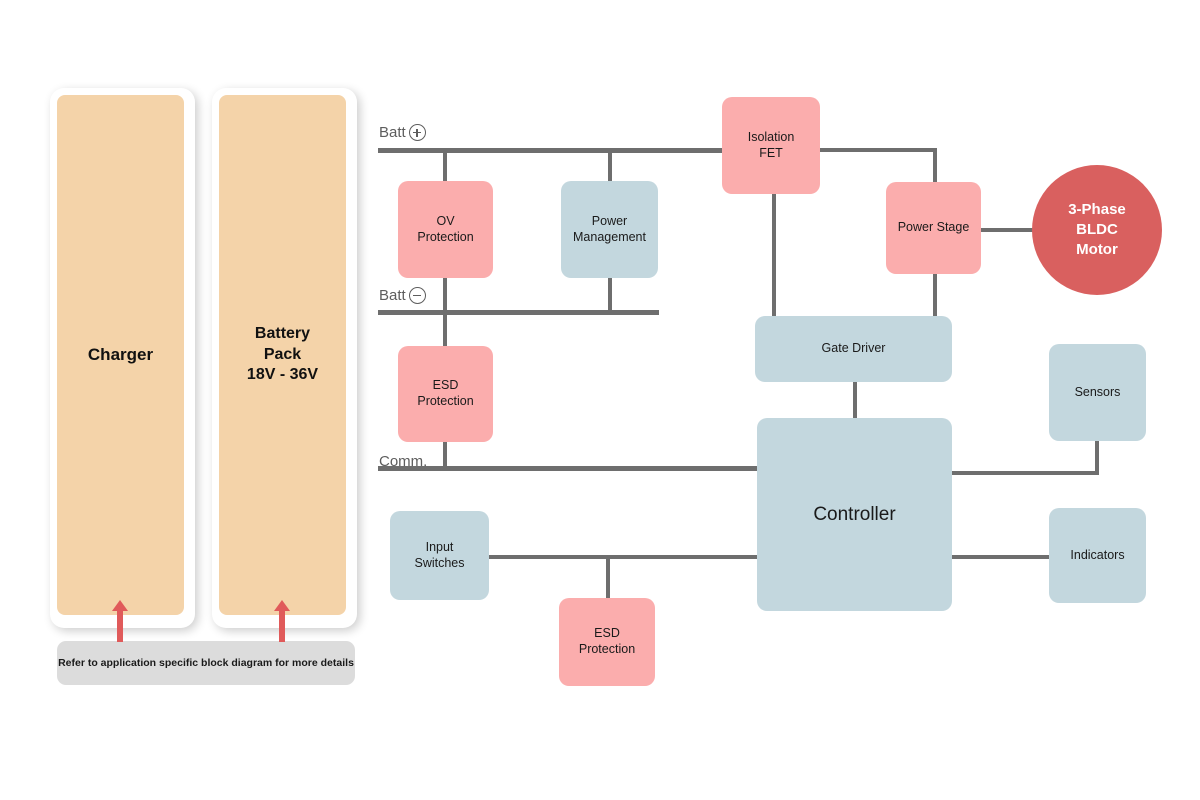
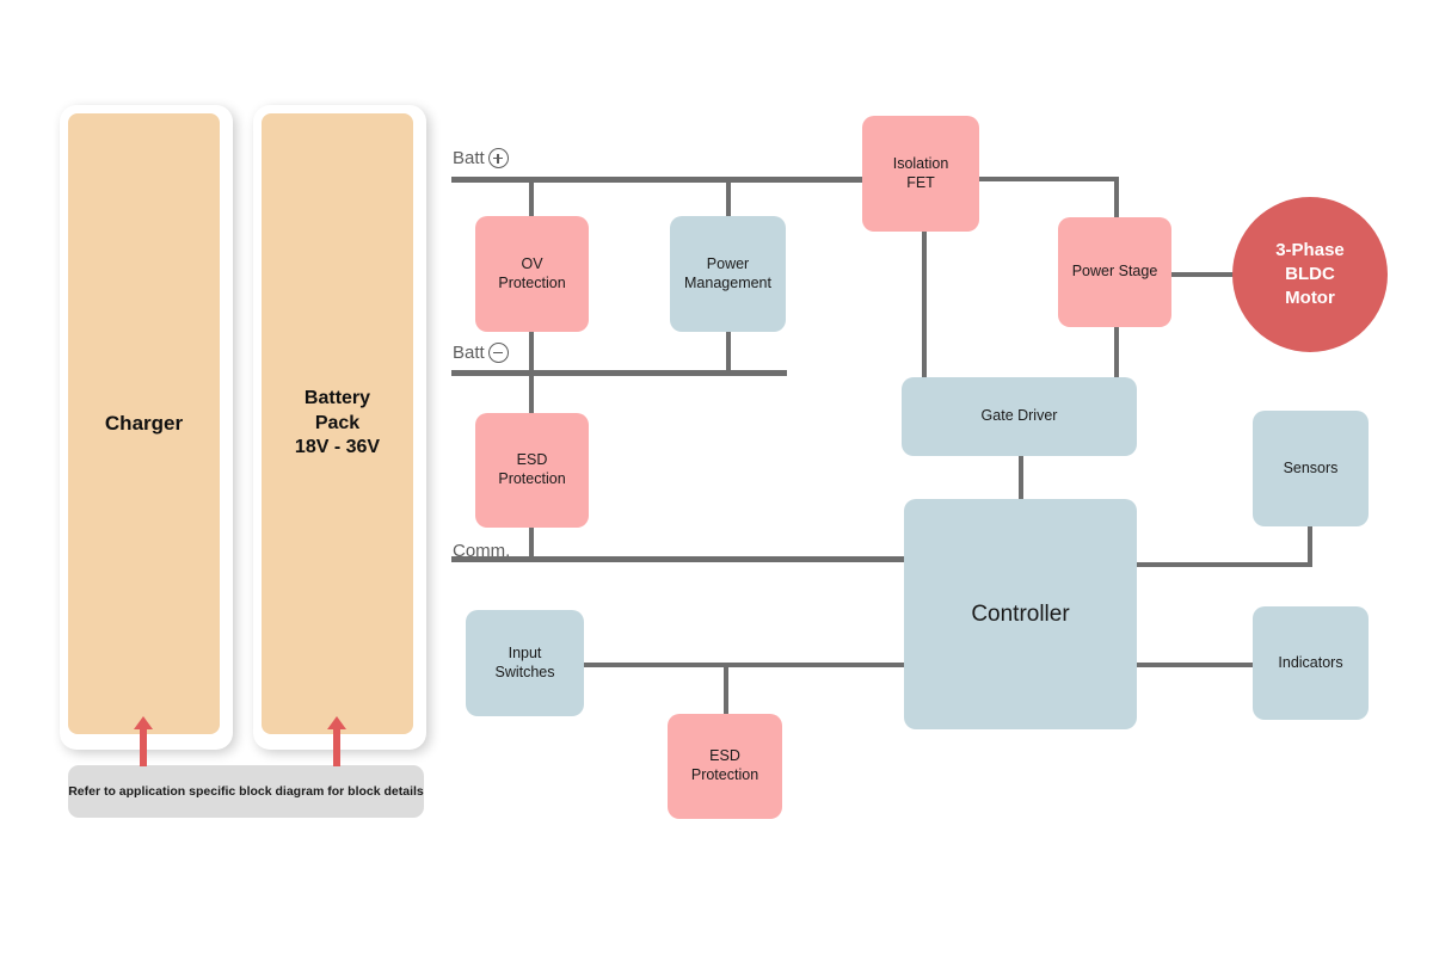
  Charger
  Battery
  Pack
  18V - 36V
- Refer to application specific block diagram for more details
+ Refer to application specific block diagram for block details
  Batt
  Batt
  Comm.
  OV
  Protection
  Power
  Management
  ESD
  Protection
  Isolation
  FET
  Power Stage
  Gate Driver
  Controller
  Sensors
  Indicators
  Input
  Switches
  ESD
  Protection
  3-Phase
  BLDC
  Motor
